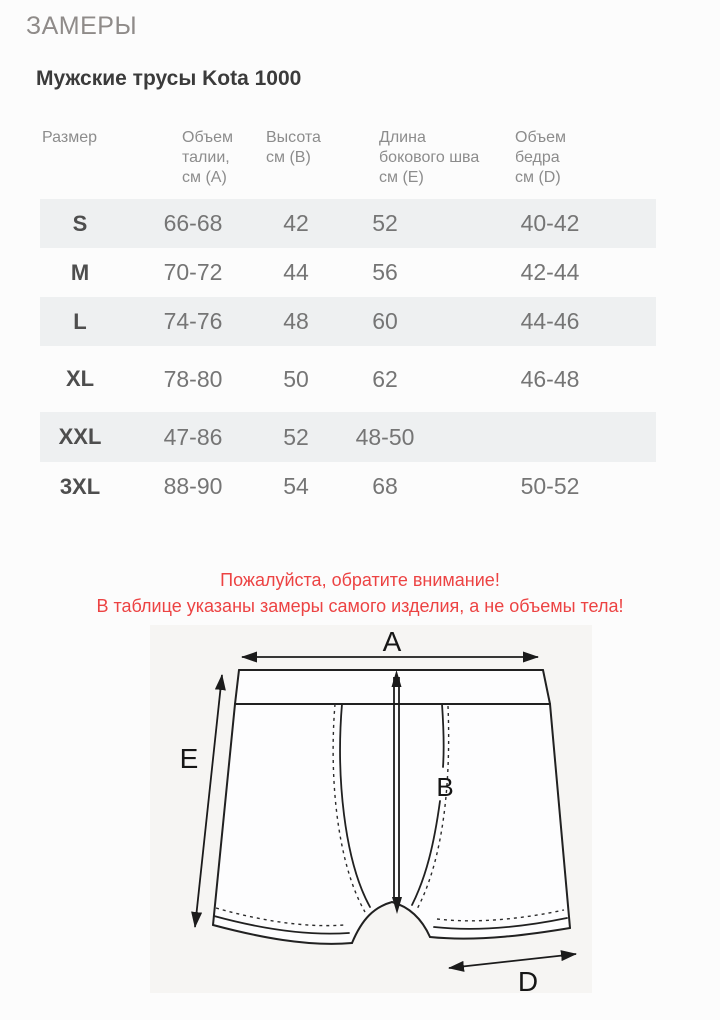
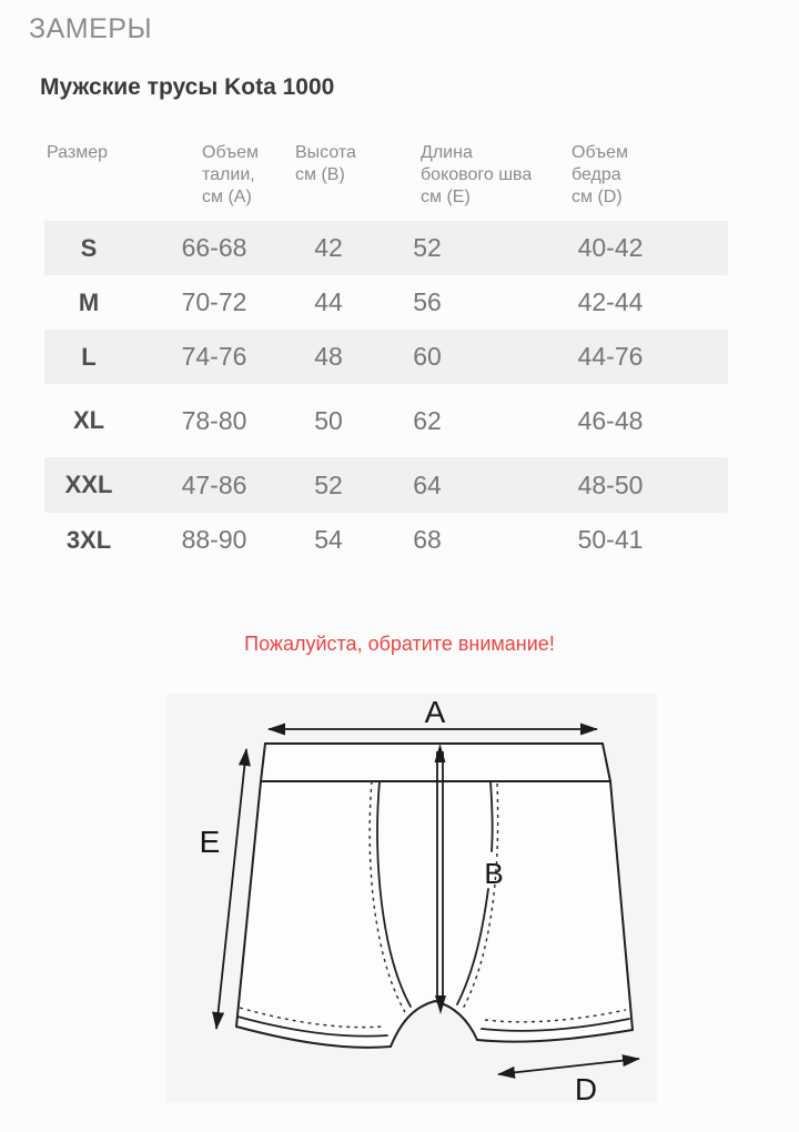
  ЗАМЕРЫ
  Мужские трусы Kota 1000
  Размер
  Объем
  талии,
  см (A)
  Высота
  см (B)
  Длина
  бокового шва
  см (E)
  Объем
  бедра
  см (D)
  S
  66-68
  42
  52
  40-42
  M
  70-72
  44
  56
  42-44
  L
  74-76
  48
  60
- 44-46
+ 44-76
  XL
  78-80
  50
  62
  46-48
  XXL
  47-86
  52
+ 64
  48-50
  3XL
  88-90
  54
  68
- 50-52
+ 50-41
  Пожалуйста, обратите внимание!
- В таблице указаны замеры самого изделия, а не объемы тела!
  A
  E
  B
  D
